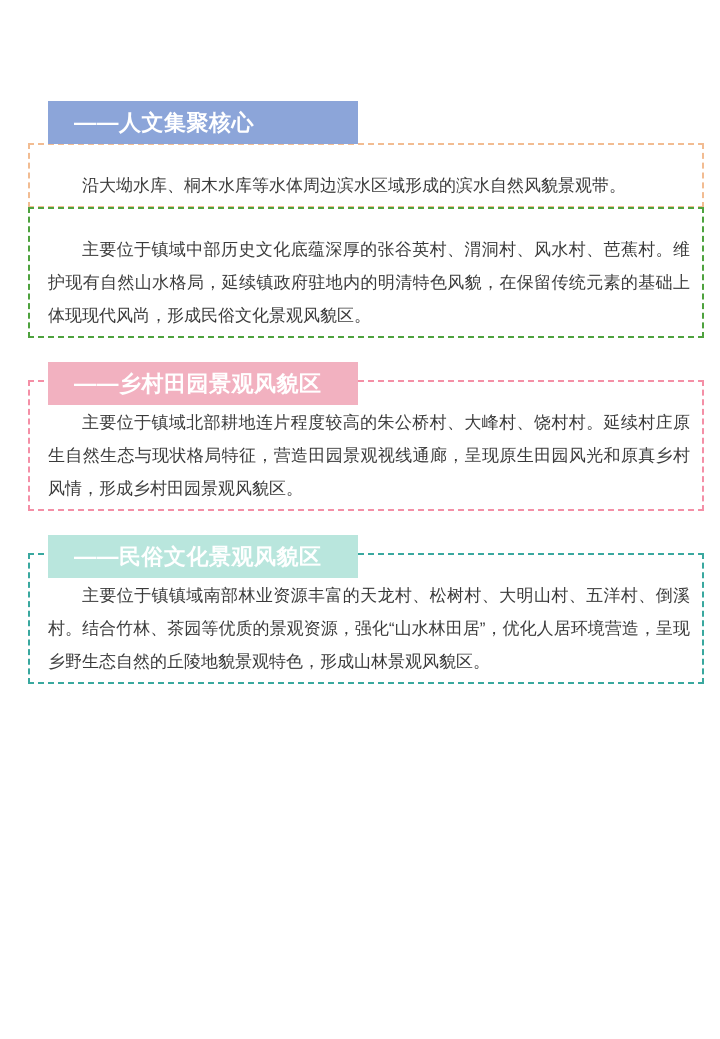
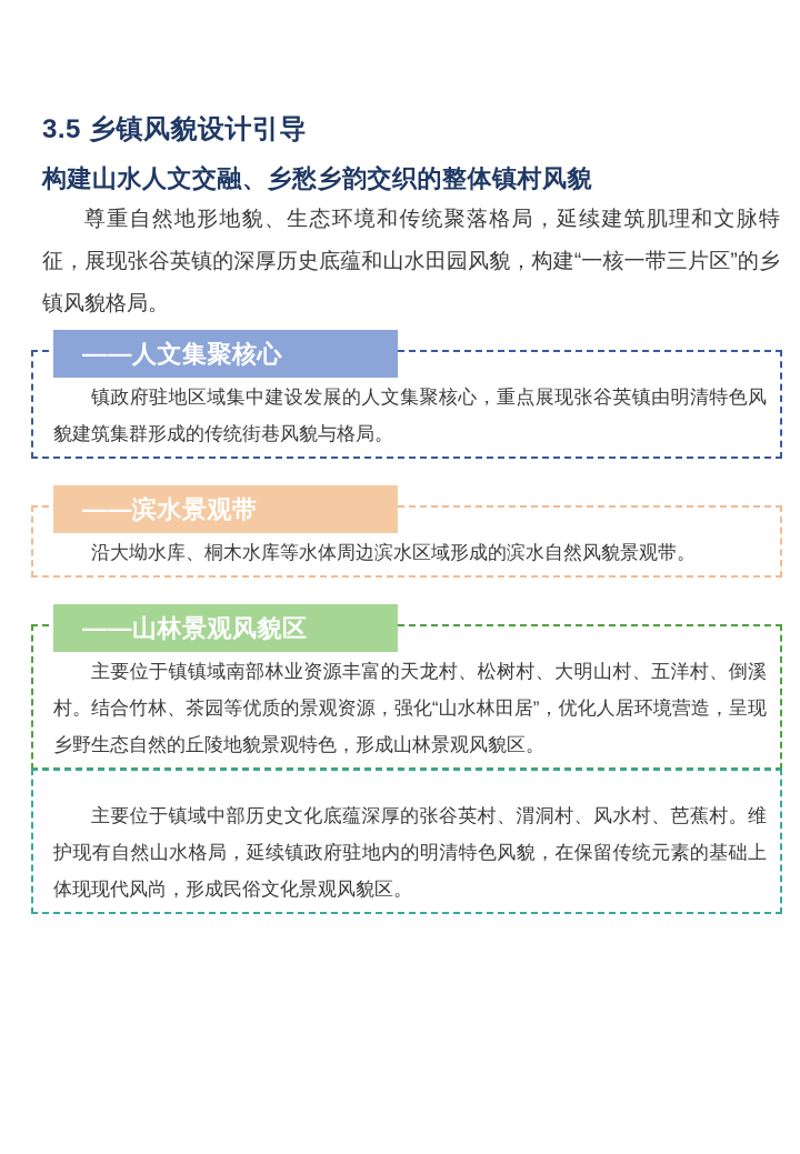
+ 3.5 乡镇风貌设计引导
+ 构建山水人文交融、乡愁乡韵交织的整体镇村风貌
+ 尊重自然地形地貌、生态环境和传统聚落格局，延续建筑肌理和文脉特征，展现张谷英镇的深厚历史底蕴和山水田园风貌，构建“一核一带三片区”的乡镇风貌格局。
  ——人文集聚核心
+ 镇政府驻地区域集中建设发展的人文集聚核心，重点展现张谷英镇由明清特色风貌建筑集群形成的传统街巷风貌与格局。
+ ——滨水景观带
  沿大坳水库、桐木水库等水体周边滨水区域形成的滨水自然风貌景观带。
+ ——山林景观风貌区
- 主要位于镇域中部历史文化底蕴深厚的张谷英村、渭洞村、风水村、芭蕉村。维护现有自然山水格局，延续镇政府驻地内的明清特色风貌，在保留传统元素的基础上体现现代风尚，形成民俗文化景观风貌区。
+ 主要位于镇镇域南部林业资源丰富的天龙村、松树村、大明山村、五洋村、倒溪村。结合竹林、茶园等优质的景观资源，强化“山水林田居”，优化人居环境营造，呈现乡野生态自然的丘陵地貌景观特色，形成山林景观风貌区。
- ——乡村田园景观风貌区
- 主要位于镇域北部耕地连片程度较高的朱公桥村、大峰村、饶村村。延续村庄原生自然生态与现状格局特征，营造田园景观视线通廊，呈现原生田园风光和原真乡村风情，形成乡村田园景观风貌区。
- ——民俗文化景观风貌区
- 主要位于镇镇域南部林业资源丰富的天龙村、松树村、大明山村、五洋村、倒溪村。结合竹林、茶园等优质的景观资源，强化“山水林田居”，优化人居环境营造，呈现乡野生态自然的丘陵地貌景观特色，形成山林景观风貌区。
+ 主要位于镇域中部历史文化底蕴深厚的张谷英村、渭洞村、风水村、芭蕉村。维护现有自然山水格局，延续镇政府驻地内的明清特色风貌，在保留传统元素的基础上体现现代风尚，形成民俗文化景观风貌区。
